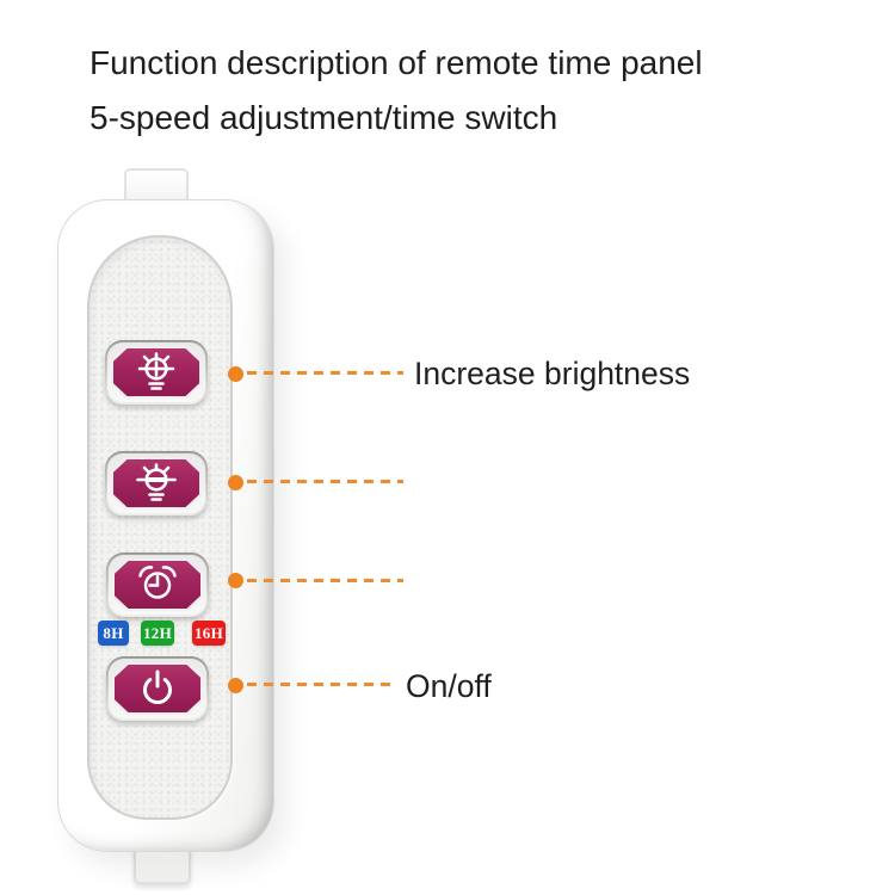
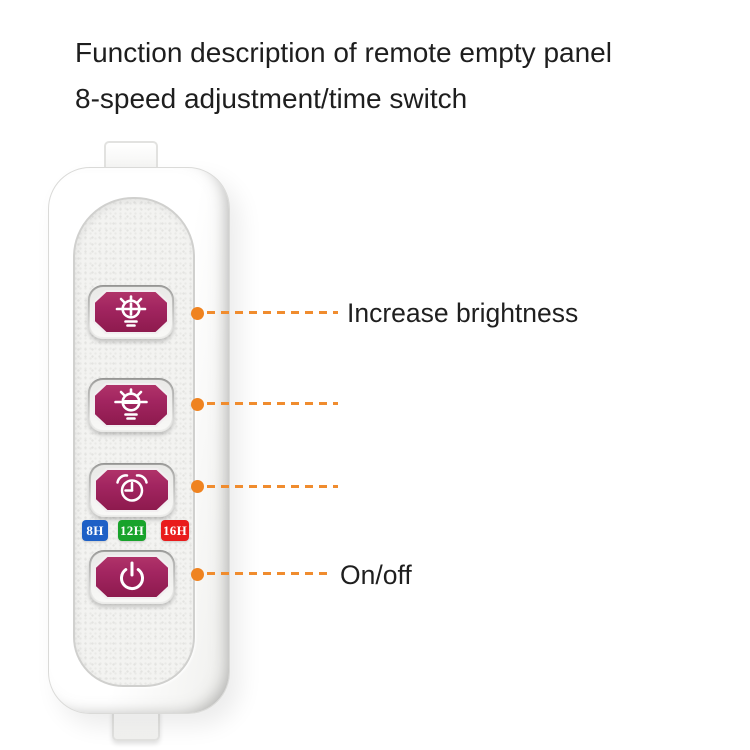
- Function description of remote time panel
+ Function description of remote empty panel
- 5-speed adjustment/time switch
+ 8-speed adjustment/time switch
  8H
  12H
  16H
  Increase brightness
  On/off
